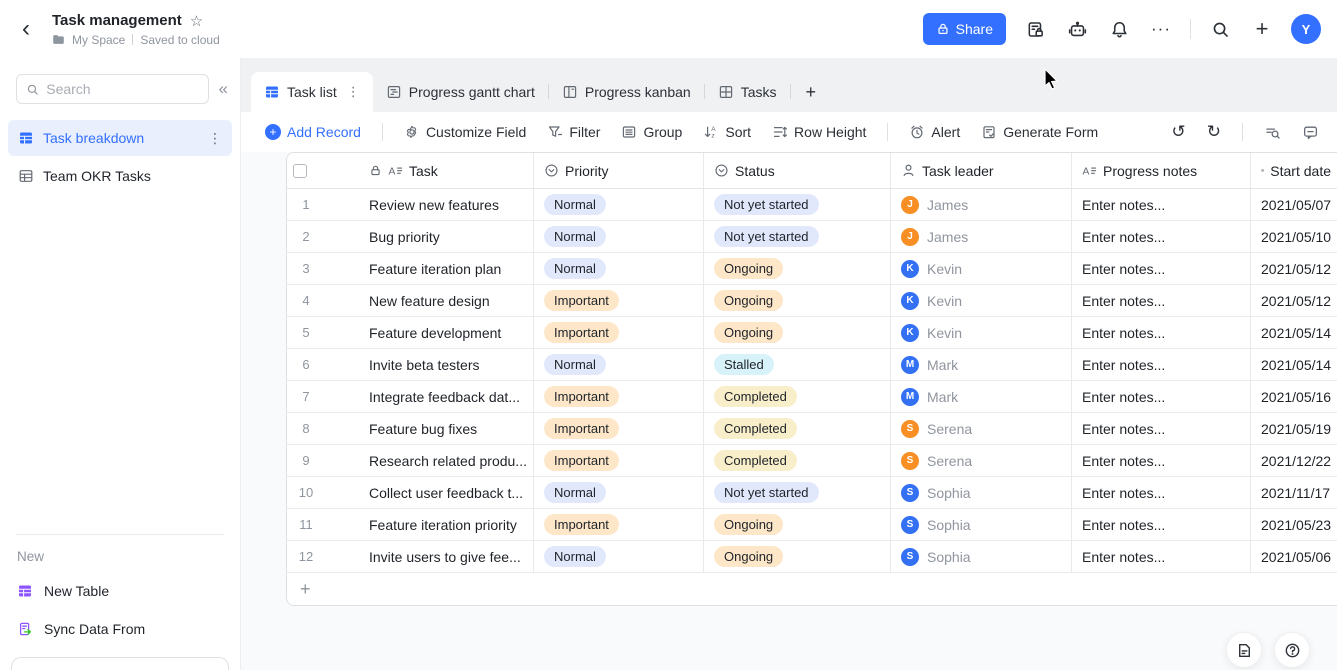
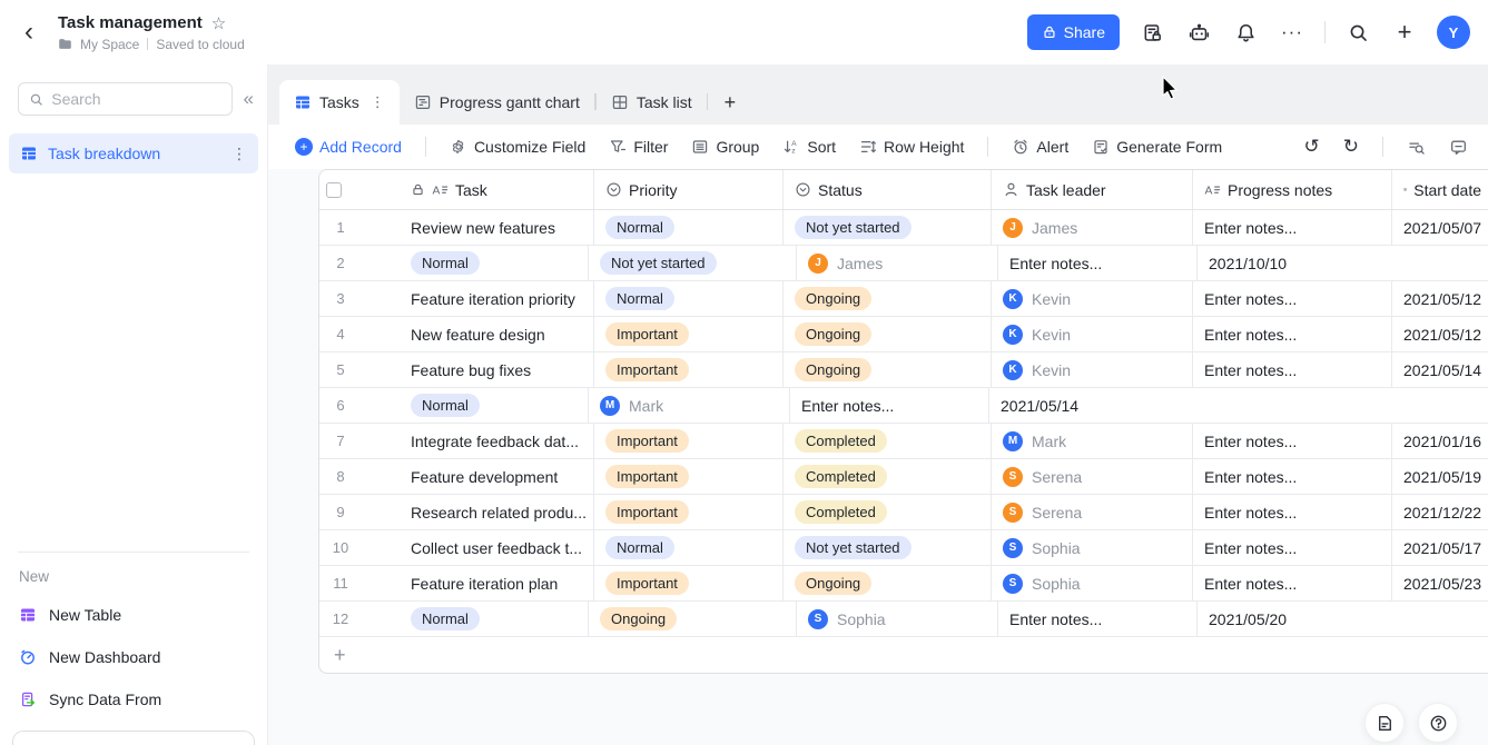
  ‹
  Task management
  ☆
  My Space
  Saved to cloud
  Share
  ···
  +
  Y
  Search
  «
  Task breakdown
  ⋮
- Team OKR Tasks
  New
  New Table
+ New Dashboard
  Sync Data From
- Task list
+ Tasks
  ⋮
  Progress gantt chart
- Progress kanban
- Tasks
+ Task list
  +
  +
  Add Record
  Customize Field
  Filter
  Group
  Sort
  Row Height
  Alert
  Generate Form
  ↺
  ↻
  A
  Task
  Priority
  Status
  Task leader
  A
  Progress notes
  Start date
  1
  Review new features
  Normal
  Not yet started
  J
  James
  Enter notes...
  2021/05/07
  2
- Bug priority
  Normal
  Not yet started
  J
  James
  Enter notes...
- 2021/05/10
+ 2021/10/10
  3
- Feature iteration plan
+ Feature iteration priority
  Normal
  Ongoing
  K
  Kevin
  Enter notes...
  2021/05/12
  4
  New feature design
  Important
  Ongoing
  K
  Kevin
  Enter notes...
  2021/05/12
  5
- Feature development
+ Feature bug fixes
  Important
  Ongoing
  K
  Kevin
  Enter notes...
  2021/05/14
  6
- Invite beta testers
  Normal
- Stalled
  M
  Mark
  Enter notes...
  2021/05/14
  7
  Integrate feedback dat...
  Important
  Completed
  M
  Mark
  Enter notes...
- 2021/05/16
+ 2021/01/16
  8
- Feature bug fixes
+ Feature development
  Important
  Completed
  S
  Serena
  Enter notes...
  2021/05/19
  9
  Research related produ...
  Important
  Completed
  S
  Serena
  Enter notes...
  2021/12/22
  10
  Collect user feedback t...
  Normal
  Not yet started
  S
  Sophia
  Enter notes...
- 2021/11/17
+ 2021/05/17
  11
- Feature iteration priority
+ Feature iteration plan
  Important
  Ongoing
  S
  Sophia
  Enter notes...
  2021/05/23
  12
- Invite users to give fee...
  Normal
  Ongoing
  S
  Sophia
  Enter notes...
- 2021/05/06
+ 2021/05/20
  +
